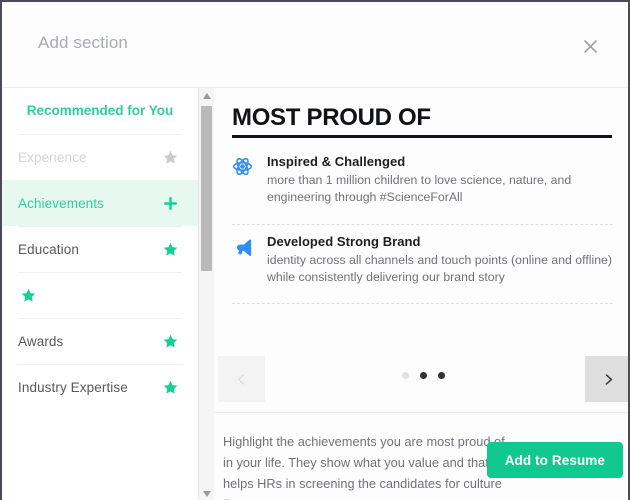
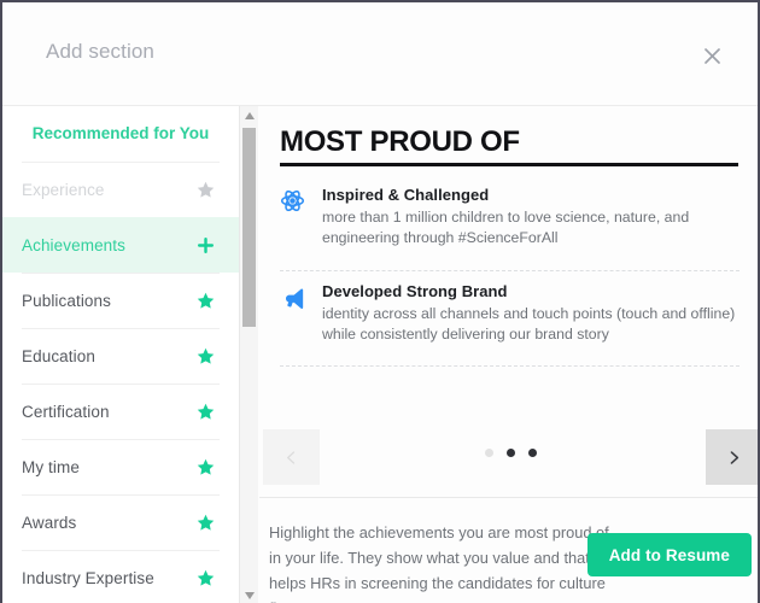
  Add section
  Recommended for You
  Experience
  Achievements
+ Publications
  Education
+ Certification
+ My time
  Awards
  Industry Expertise
  MOST PROUD OF
  Inspired & Challenged
  more than 1 million children to love science, nature, and engineering through #ScienceForAll
  Developed Strong Brand
- identity across all channels and touch points (online and offline) while consistently delivering our brand story
+ identity across all channels and touch points (touch and offline) while consistently delivering our brand story
  Highlight the achievements you are most proud in your life. They show what you value and tha helps HRs in screening the candidates for culture
  Add to Resume
